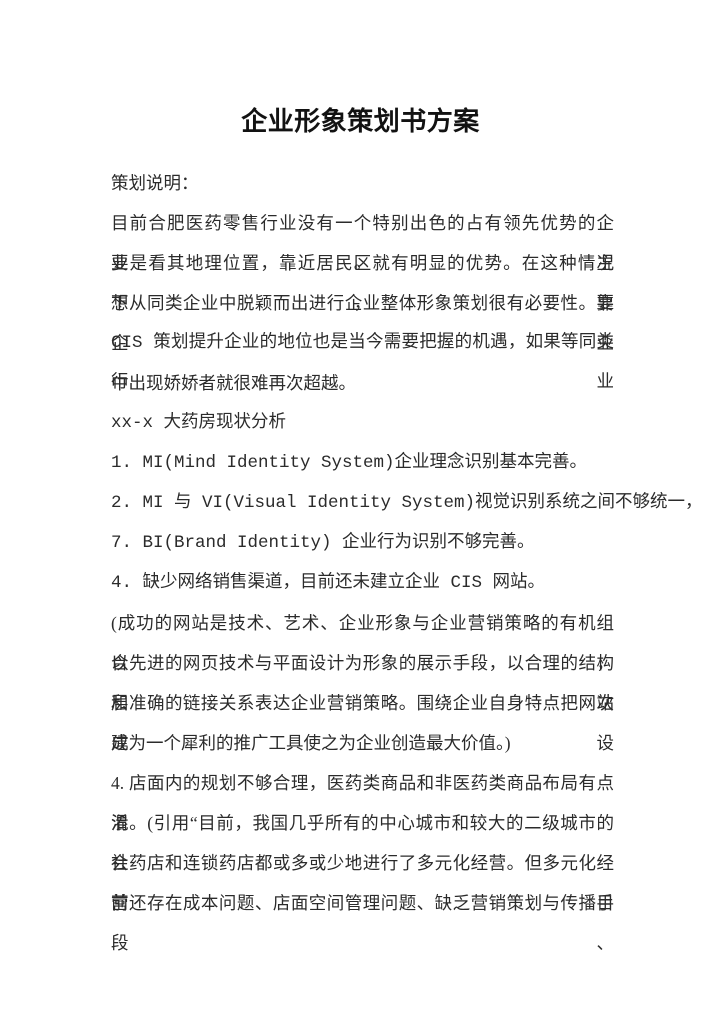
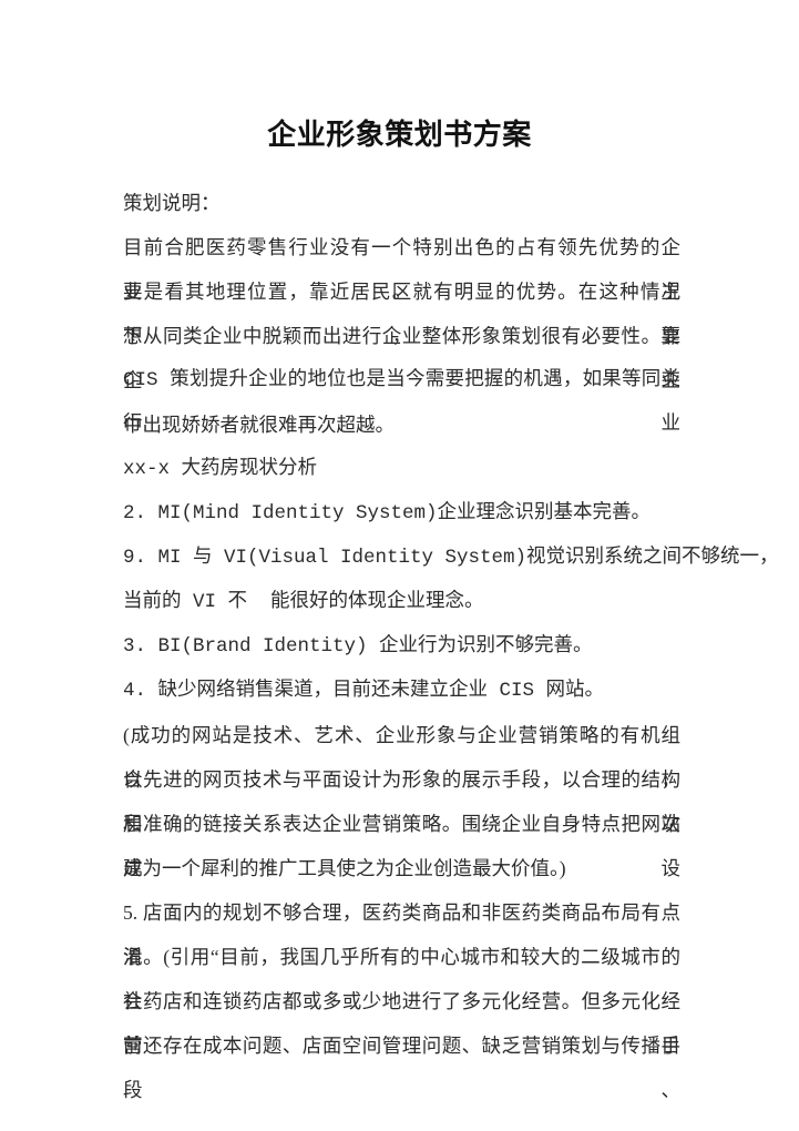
  企业形象策划书方案
  策划说明：
  目前合肥医药零售行业没有一个特别出色的占有领先优势的企业。主
  要是看其地理位置，靠近居民区就有明显的优势。在这种情况下，要
  想从同类企业中脱颖而出进行企业整体形象策划很有必要性。靠企业
  CIS 策划提升企业的地位也是当今需要把握的机遇，如果等同类行业
  中出现娇娇者就很难再次超越。
  xx-x 大药房现状分析
- 1. MI(Mind Identity System)企业理念识别基本完善。
+ 2. MI(Mind Identity System)企业理念识别基本完善。
- 2. MI 与 VI(Visual Identity System)视觉识别系统之间不够统一，
+ 9. MI 与 VI(Visual Identity System)视觉识别系统之间不够统一，
+ 当前的 VI 不 能很好的体现企业理念。
- 7. BI(Brand Identity) 企业行为识别不够完善。
+ 3. BI(Brand Identity) 企业行为识别不够完善。
  4. 缺少网络销售渠道，目前还未建立企业 CIS 网站。
  (成功的网站是技术、艺术、企业形象与企业营销策略的有机组合，
  以先进的网页技术与平面设计为形象的展示手段，以合理的结构层次
  和准确的链接关系表达企业营销策略。围绕企业自身特点把网站建设
  成为一个犀利的推广工具使之为企业创造最大价值。)
- 4. 店面内的规划不够合理，医药类商品和非医药类商品布局有点混
+ 5. 店面内的规划不够合理，医药类商品和非医药类商品布局有点混
  淆。(引用“目前，我国几乎所有的中心城市和较大的二级城市的社
  会药店和连锁药店都或多或少地进行了多元化经营。但多元化经营目
  前还存在成本问题、店面空间管理问题、缺乏营销策划与传播手段、
